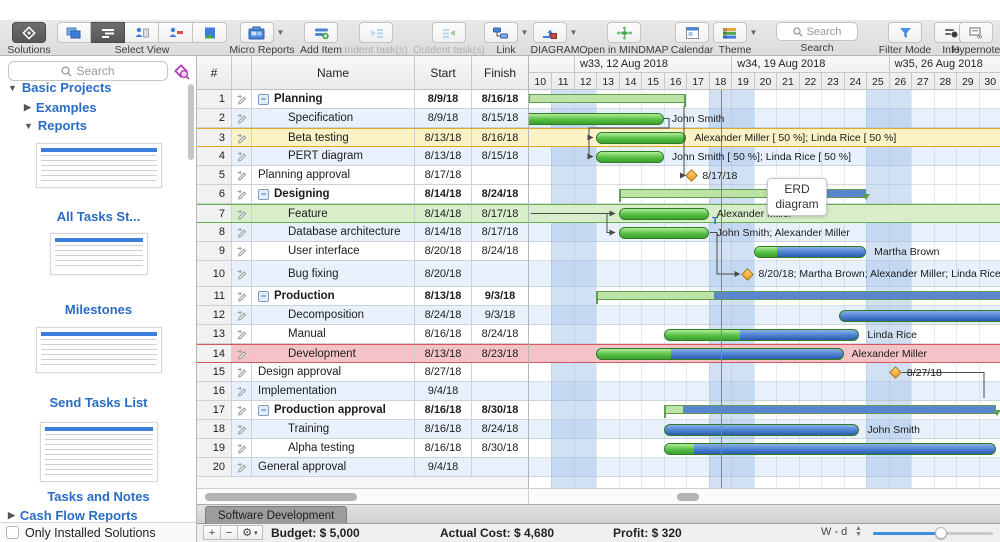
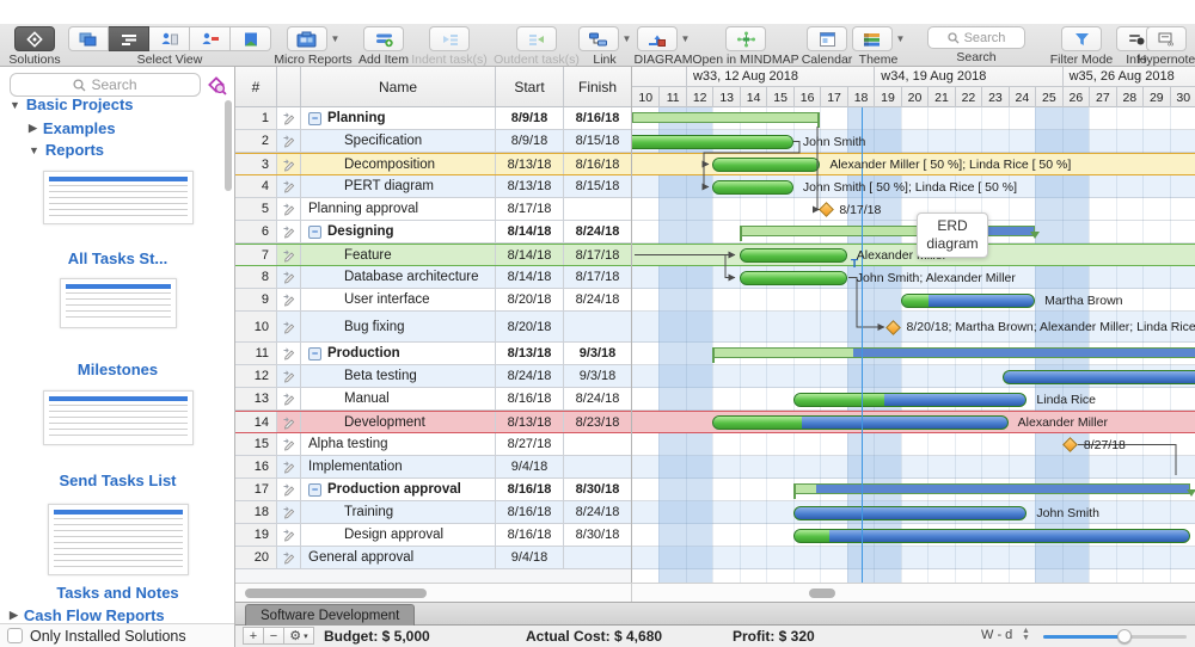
  Solutions
  Select View
  ▼
  Micro Reports
  Add Item
  Indent task(s)
  Outdent task(s)
  ▼
  Link
  ▼
  DIAGRAM
  Open in MINDMAP
  Calendar
  ▼
  Theme
  Search
  Search
  Filter Mode
  Info
  Hypernote
  Search
  ▼
  Basic Projects
  ▶
  Examples
  ▼
  Reports
  All Tasks St...
  Milestones
  Send Tasks List
  Tasks and Notes
  ▶
  Cash Flow Reports
  Only Installed Solutions
  #
  Name
  Start
  Finish
  1
  −
  Planning
  8/9/18
  8/16/18
  2
  Specification
  8/9/18
  8/15/18
  3
- Beta testing
+ Decomposition
  8/13/18
  8/16/18
  4
  PERT diagram
  8/13/18
  8/15/18
  5
  Planning approval
  8/17/18
  6
  −
  Designing
  8/14/18
  8/24/18
  7
  Feature
  8/14/18
  8/17/18
  8
  Database architecture
  8/14/18
  8/17/18
  9
  User interface
  8/20/18
  8/24/18
  10
  Bug fixing
  8/20/18
  11
  −
  Production
  8/13/18
  9/3/18
  12
- Decomposition
+ Beta testing
  8/24/18
  9/3/18
  13
  Manual
  8/16/18
  8/24/18
  14
  Development
  8/13/18
  8/23/18
  15
- Design approval
+ Alpha testing
  8/27/18
  16
  Implementation
  9/4/18
  17
  −
  Production approval
  8/16/18
  8/30/18
  18
  Training
  8/16/18
  8/24/18
  19
- Alpha testing
+ Design approval
  8/16/18
  8/30/18
  20
  General approval
  9/4/18
  w33, 12 Aug 2018
  w34, 19 Aug 2018
  w35, 26 Aug 2018
  10
  11
  12
  13
  14
  15
  16
  17
  18
  19
  20
  21
  22
  23
  24
  25
  26
  27
  28
  29
  30
  John Smith
  Alexander Miller [ 50 %]; Linda Rice [ 50 %]
  John Smith [ 50 %]; Linda Rice [ 50 %]
  8/17/18
  John Smith; Alexander Miller
  Martha Brown
  8/20/18; Martha Brown; Alexander Miller; Linda Rice
  Linda Rice
  Alexander Miller
  8/27/18
  John Smith
  T
  ERD
  diagram
  Software Development
  +
  −
  ⚙
  Budget: $ 5,000
  Actual Cost: $ 4,680
  Profit: $ 320
  W - d
